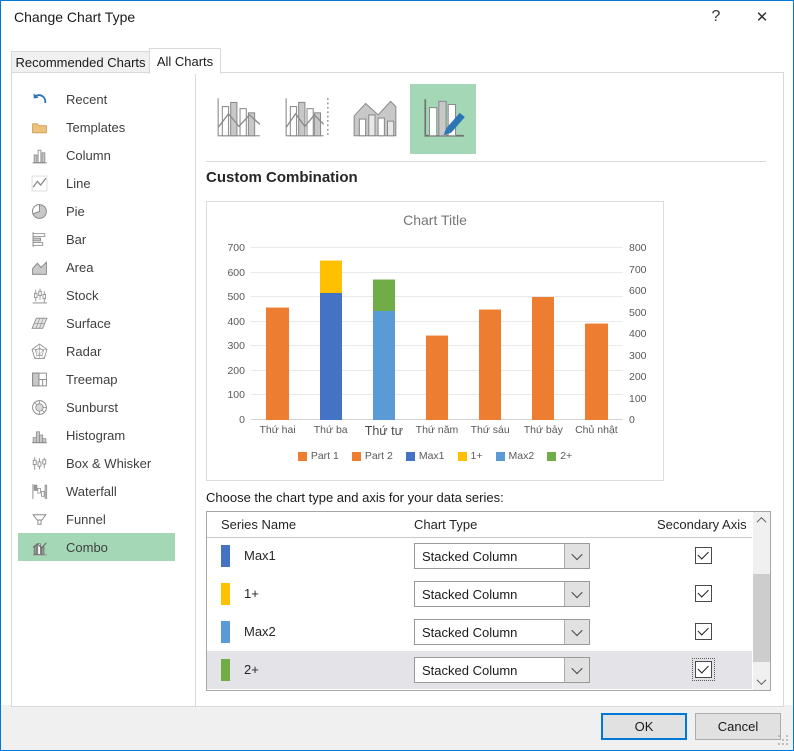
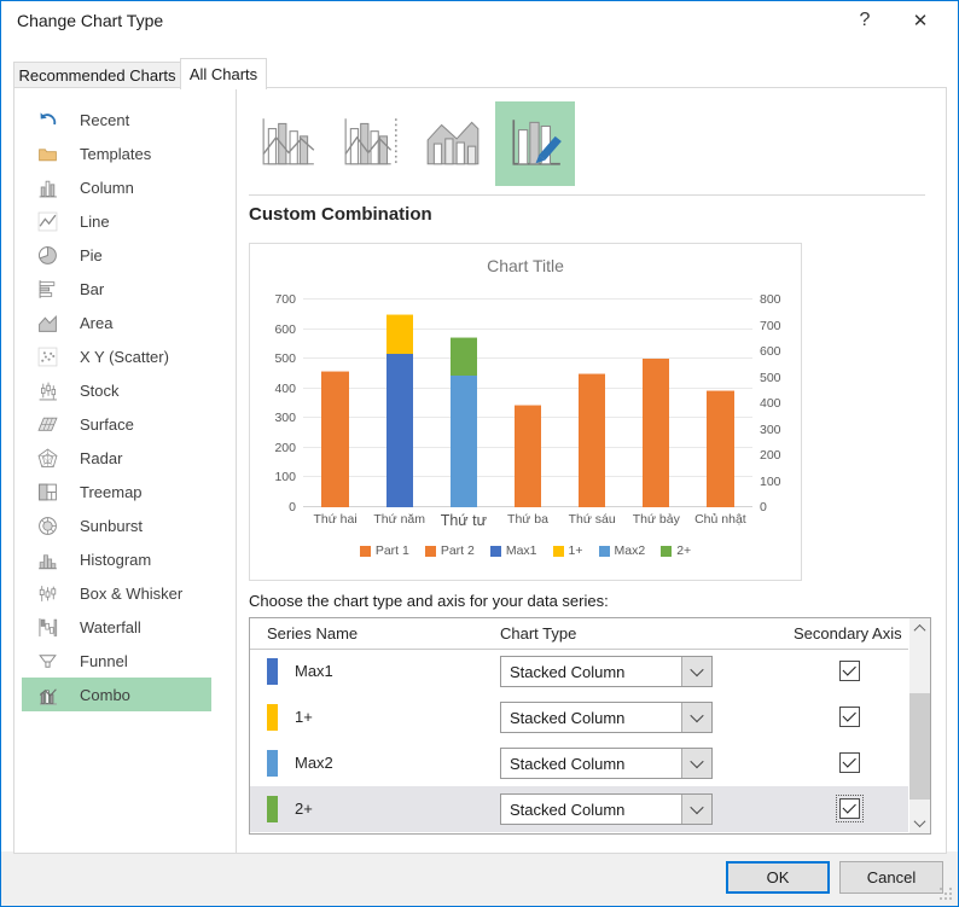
  Change Chart Type
  ?
  ✕
  Recommended Charts
  All Charts
  Recent
  Templates
  Column
  Line
  Pie
  Bar
  Area
+ X Y (Scatter)
  Stock
  Surface
  Radar
  Treemap
  Sunburst
  Histogram
  Box & Whisker
  Waterfall
  Funnel
  Combo
  Custom Combination
  Chart Title
  0
  100
  200
  300
  400
  500
  600
  700
  0
  100
  200
  300
  400
  500
  600
  700
  800
  Thứ hai
- Thứ ba
+ Thứ năm
  Thứ tư
- Thứ năm
+ Thứ ba
  Thứ sáu
  Thứ bảy
  Chủ nhật
  Part 1
  Part 2
  Max1
  1+
  Max2
  2+
  Choose the chart type and axis for your data series:
  Series Name
  Chart Type
  Secondary Axis
  Max1
  Stacked Column
  1+
  Stacked Column
  Max2
  Stacked Column
  2+
  Stacked Column
  OK
  Cancel
